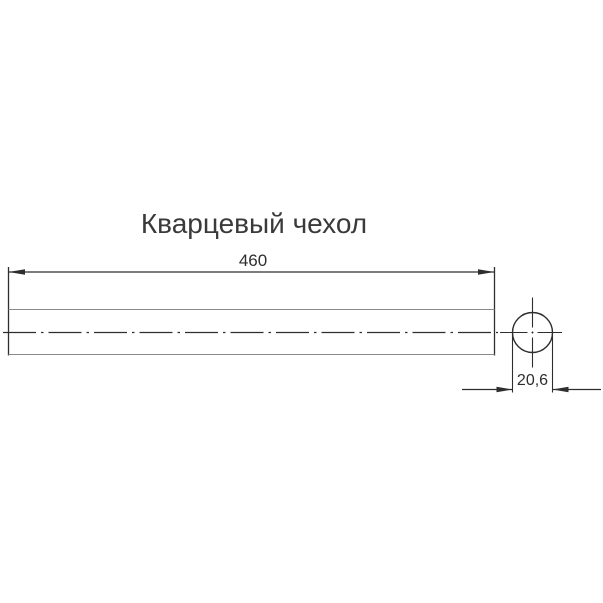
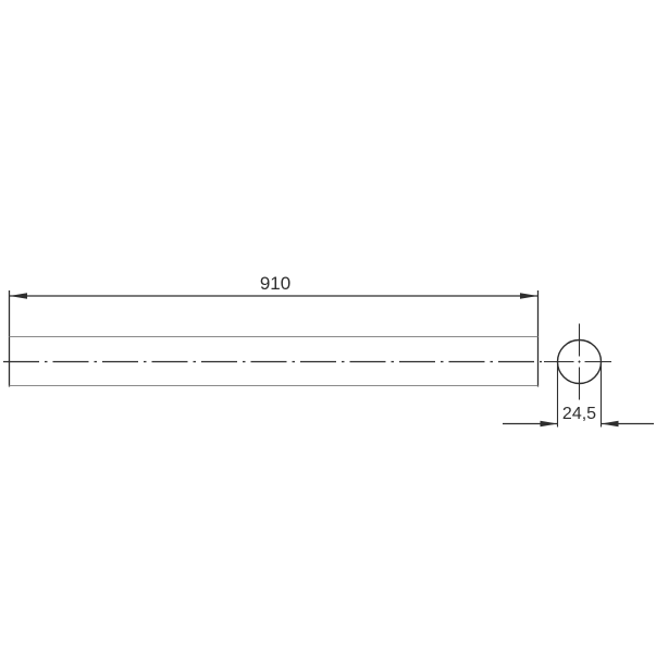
- Кварцевый чехол
- 460
+ 910
- 20,6
+ 24,5
